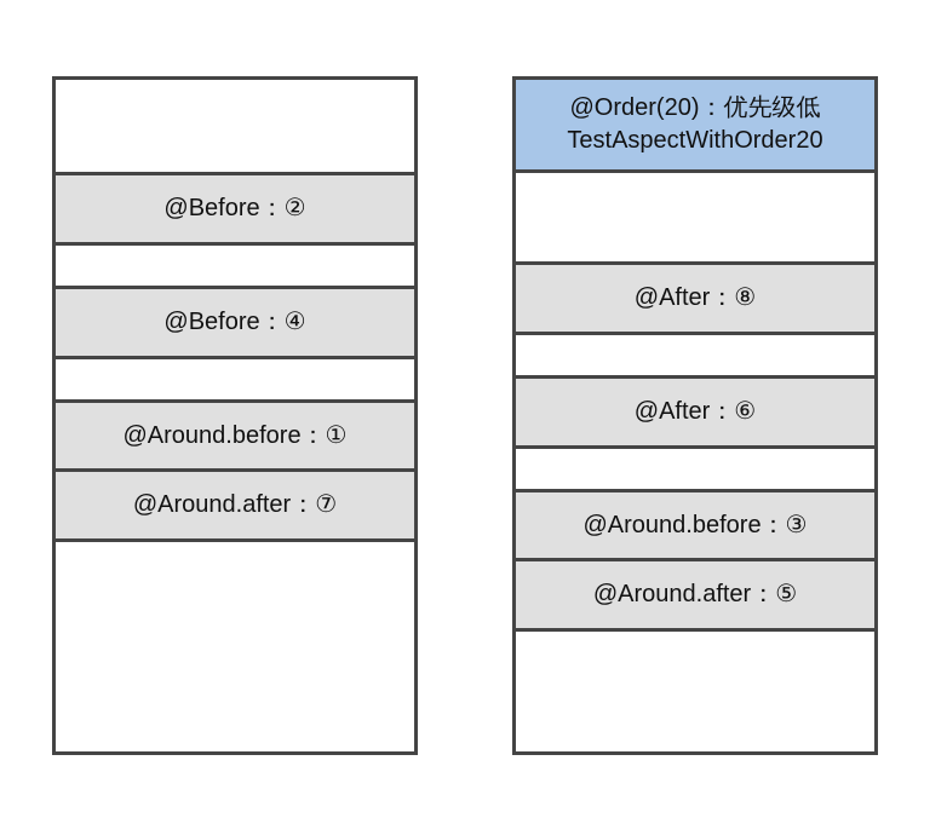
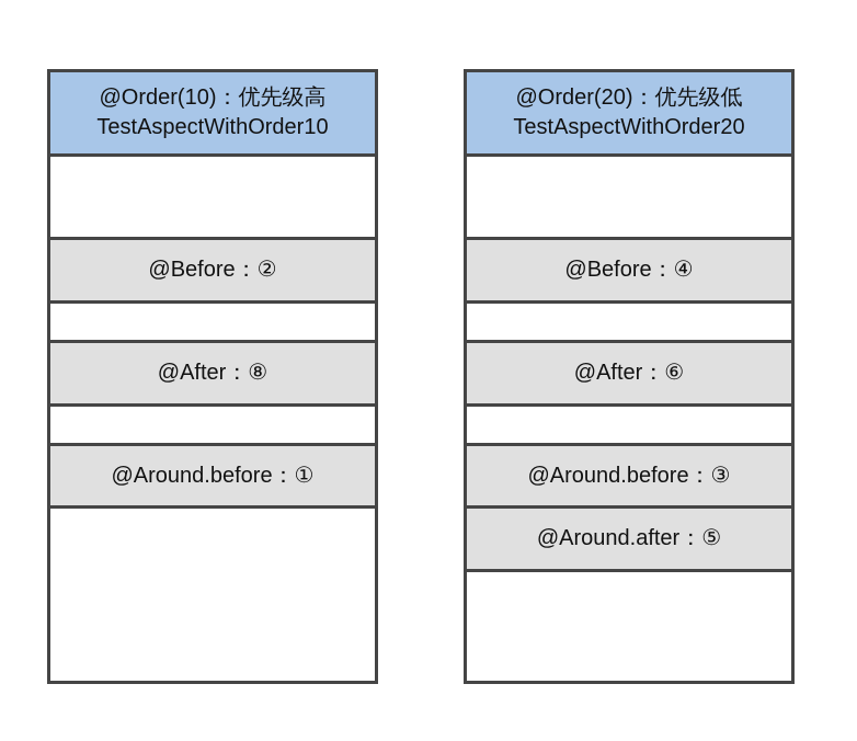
+ @Order(10)：优先级高
+ TestAspectWithOrder10
  @Before：②
- @Before：④
+ @After：⑧
  @Around.before：①
- @Around.after：⑦
  @Order(20)：优先级低
  TestAspectWithOrder20
- @After：⑧
+ @Before：④
  @After：⑥
  @Around.before：③
  @Around.after：⑤
